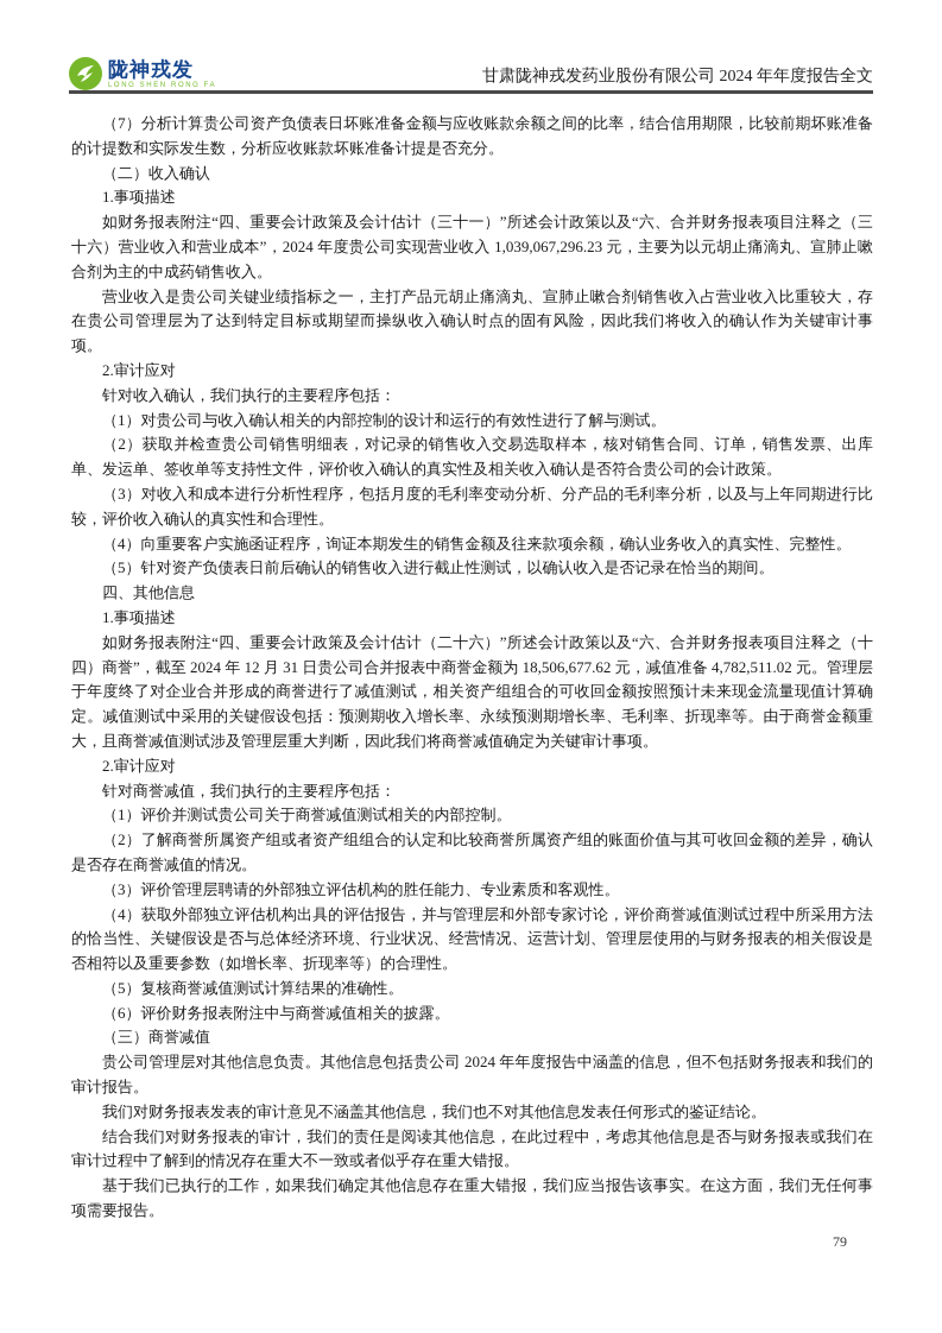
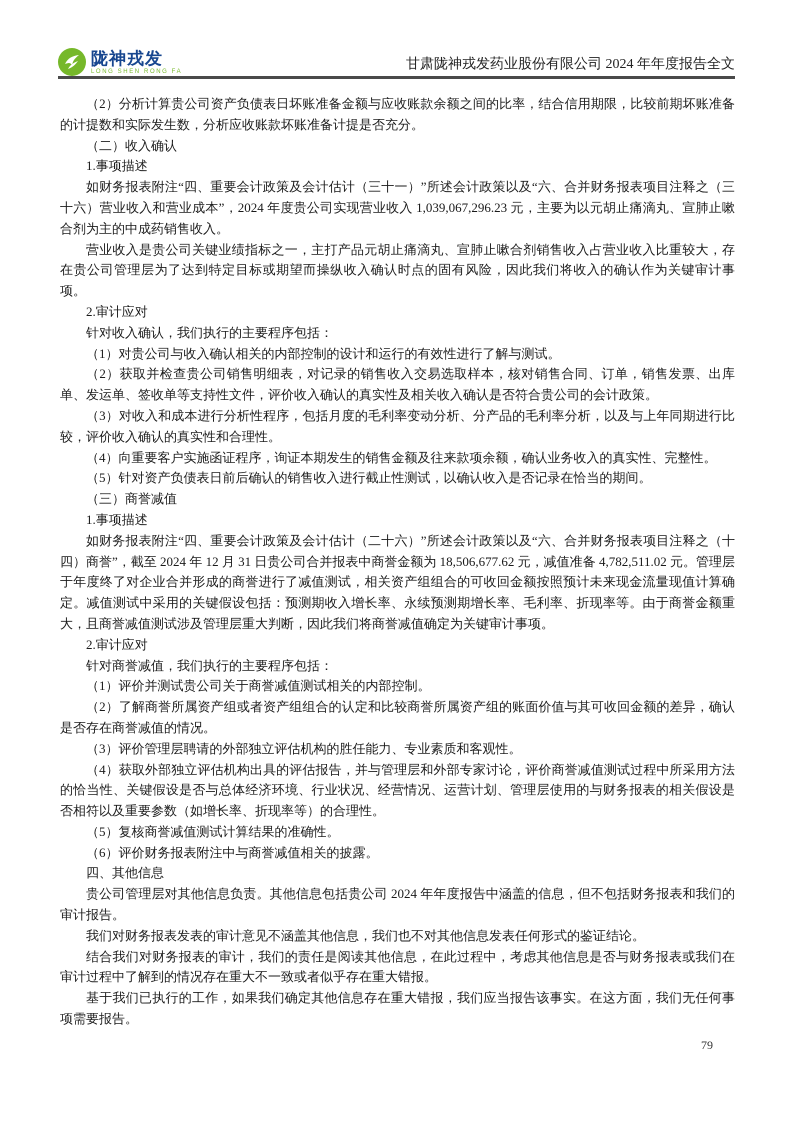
  陇神戎发
  甘肃陇神戎发药业股份有限公司 2024 年年度报告全文
- （7）分析计算贵公司资产负债表日坏账准备金额与应收账款余额之间的比率，结合信用期限，比较前期坏账准备的计提数和实际发生数，分析应收账款坏账准备计提是否充分。
+ （2）分析计算贵公司资产负债表日坏账准备金额与应收账款余额之间的比率，结合信用期限，比较前期坏账准备的计提数和实际发生数，分析应收账款坏账准备计提是否充分。
  （二）收入确认
  1.事项描述
  如财务报表附注“四、重要会计政策及会计估计（三十一）”所述会计政策以及“六、合并财务报表项目注释之（三十六）营业收入和营业成本”，2024 年度贵公司实现营业收入 1,039,067,296.23 元，主要为以元胡止痛滴丸、宣肺止嗽合剂为主的中成药销售收入。
  营业收入是贵公司关键业绩指标之一，主打产品元胡止痛滴丸、宣肺止嗽合剂销售收入占营业收入比重较大，存在贵公司管理层为了达到特定目标或期望而操纵收入确认时点的固有风险，因此我们将收入的确认作为关键审计事项。
  2.审计应对
  针对收入确认，我们执行的主要程序包括：
  （1）对贵公司与收入确认相关的内部控制的设计和运行的有效性进行了解与测试。
  （2）获取并检查贵公司销售明细表，对记录的销售收入交易选取样本，核对销售合同、订单，销售发票、出库单、发运单、签收单等支持性文件，评价收入确认的真实性及相关收入确认是否符合贵公司的会计政策。
  （3）对收入和成本进行分析性程序，包括月度的毛利率变动分析、分产品的毛利率分析，以及与上年同期进行比较，评价收入确认的真实性和合理性。
  （4）向重要客户实施函证程序，询证本期发生的销售金额及往来款项余额，确认业务收入的真实性、完整性。
  （5）针对资产负债表日前后确认的销售收入进行截止性测试，以确认收入是否记录在恰当的期间。
- 四、其他信息
+ （三）商誉减值
  1.事项描述
  如财务报表附注“四、重要会计政策及会计估计（二十六）”所述会计政策以及“六、合并财务报表项目注释之（十四）商誉”，截至 2024 年 12 月 31 日贵公司合并报表中商誉金额为 18,506,677.62 元，减值准备 4,782,511.02 元。管理层于年度终了对企业合并形成的商誉进行了减值测试，相关资产组组合的可收回金额按照预计未来现金流量现值计算确定。减值测试中采用的关键假设包括：预测期收入增长率、永续预测期增长率、毛利率、折现率等。由于商誉金额重大，且商誉减值测试涉及管理层重大判断，因此我们将商誉减值确定为关键审计事项。
  2.审计应对
  针对商誉减值，我们执行的主要程序包括：
  （1）评价并测试贵公司关于商誉减值测试相关的内部控制。
  （2）了解商誉所属资产组或者资产组组合的认定和比较商誉所属资产组的账面价值与其可收回金额的差异，确认是否存在商誉减值的情况。
  （3）评价管理层聘请的外部独立评估机构的胜任能力、专业素质和客观性。
  （4）获取外部独立评估机构出具的评估报告，并与管理层和外部专家讨论，评价商誉减值测试过程中所采用方法的恰当性、关键假设是否与总体经济环境、行业状况、经营情况、运营计划、管理层使用的与财务报表的相关假设是否相符以及重要参数（如增长率、折现率等）的合理性。
  （5）复核商誉减值测试计算结果的准确性。
  （6）评价财务报表附注中与商誉减值相关的披露。
- （三）商誉减值
+ 四、其他信息
  贵公司管理层对其他信息负责。其他信息包括贵公司 2024 年年度报告中涵盖的信息，但不包括财务报表和我们的审计报告。
  我们对财务报表发表的审计意见不涵盖其他信息，我们也不对其他信息发表任何形式的鉴证结论。
  结合我们对财务报表的审计，我们的责任是阅读其他信息，在此过程中，考虑其他信息是否与财务报表或我们在审计过程中了解到的情况存在重大不一致或者似乎存在重大错报。
  基于我们已执行的工作，如果我们确定其他信息存在重大错报，我们应当报告该事实。在这方面，我们无任何事项需要报告。
  79
